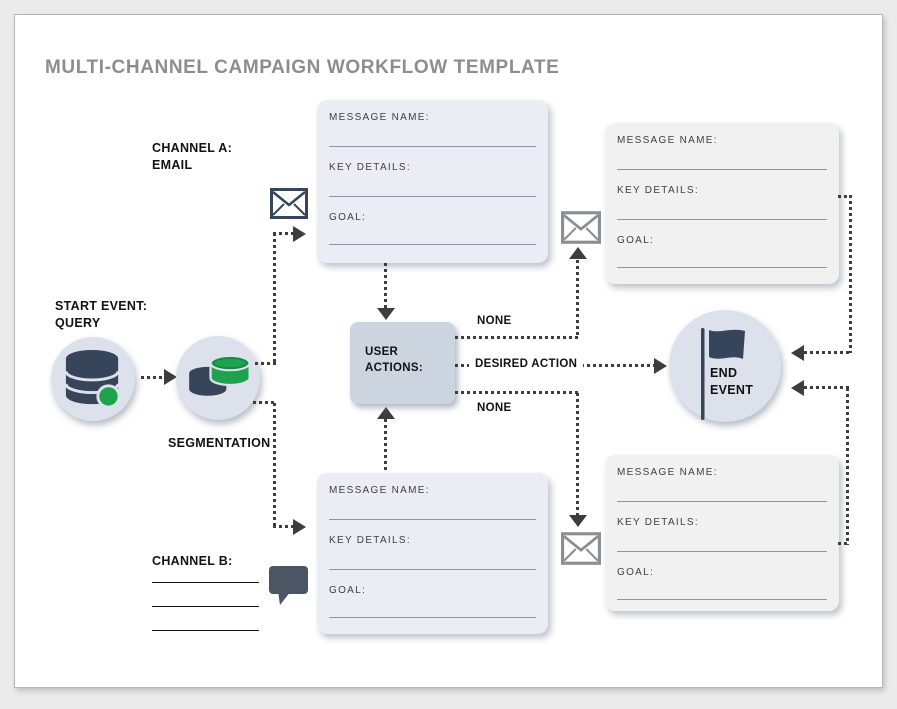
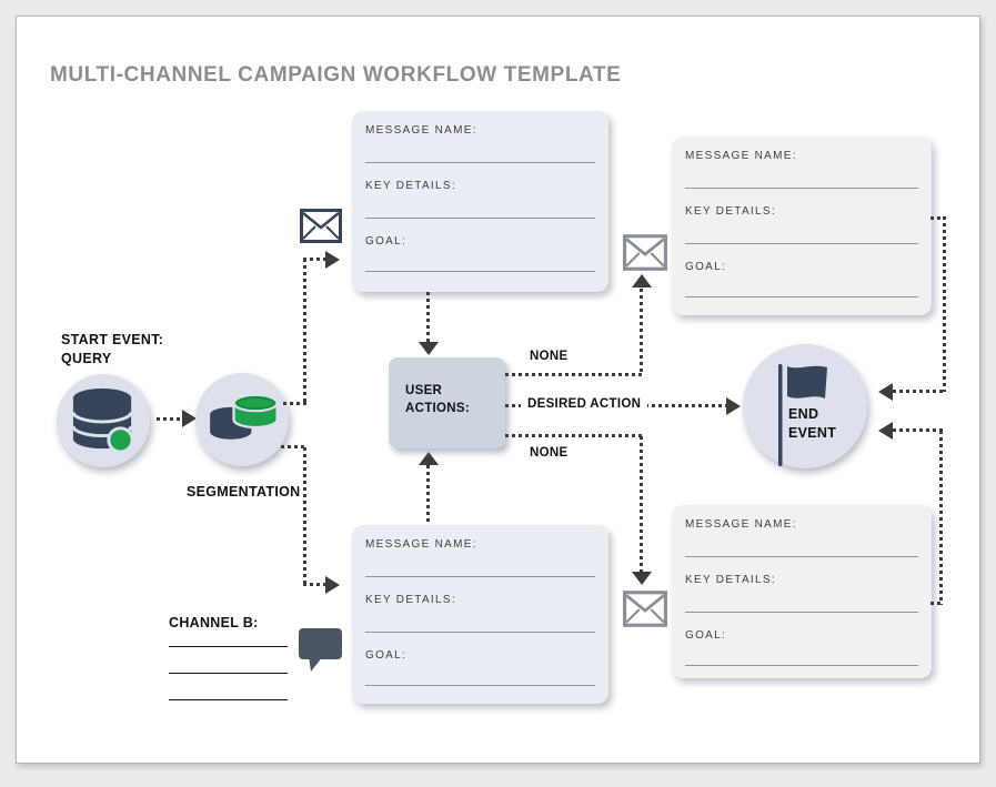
  MULTI-CHANNEL CAMPAIGN WORKFLOW TEMPLATE
- CHANNEL A:
- EMAIL
  MESSAGE NAME:
  KEY DETAILS:
  GOAL:
  MESSAGE NAME:
  KEY DETAILS:
  GOAL:
  MESSAGE NAME:
  KEY DETAILS:
  GOAL:
  MESSAGE NAME:
  KEY DETAILS:
  GOAL:
  START EVENT:
  QUERY
  SEGMENTATION
  USER ACTIONS:
  NONE
  DESIRED ACTION
  NONE
  END
  EVENT
  CHANNEL B:
